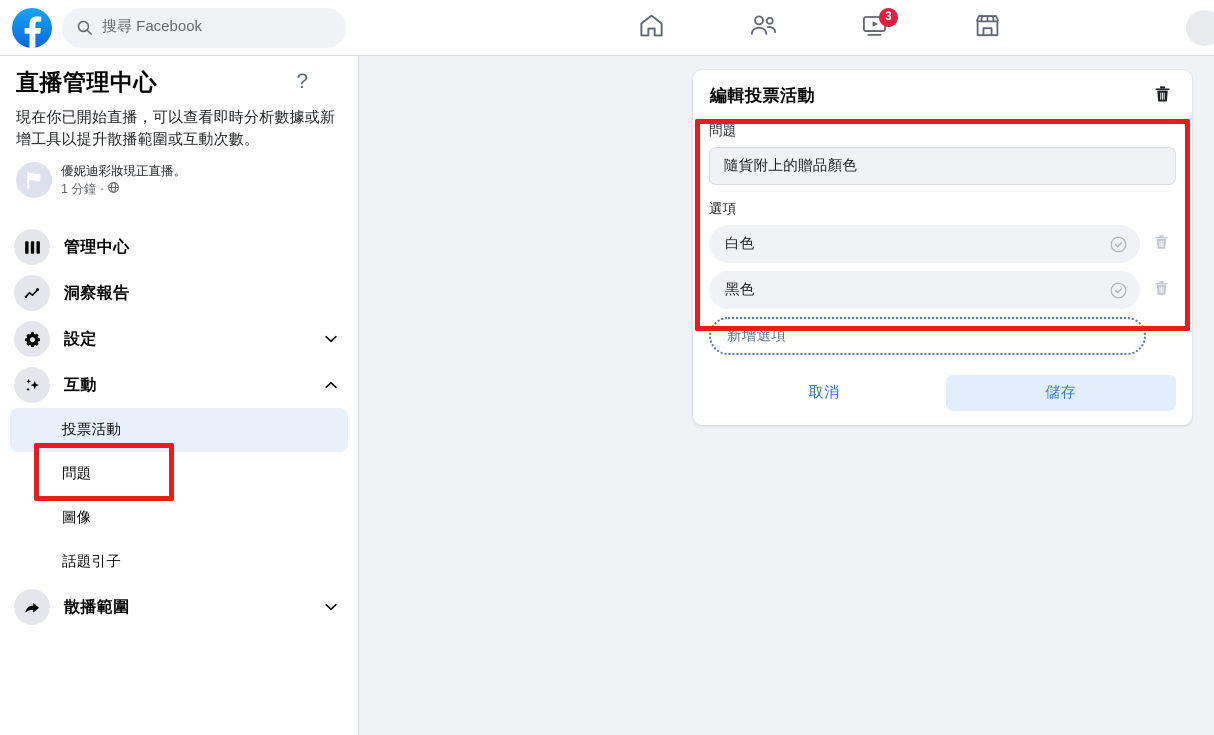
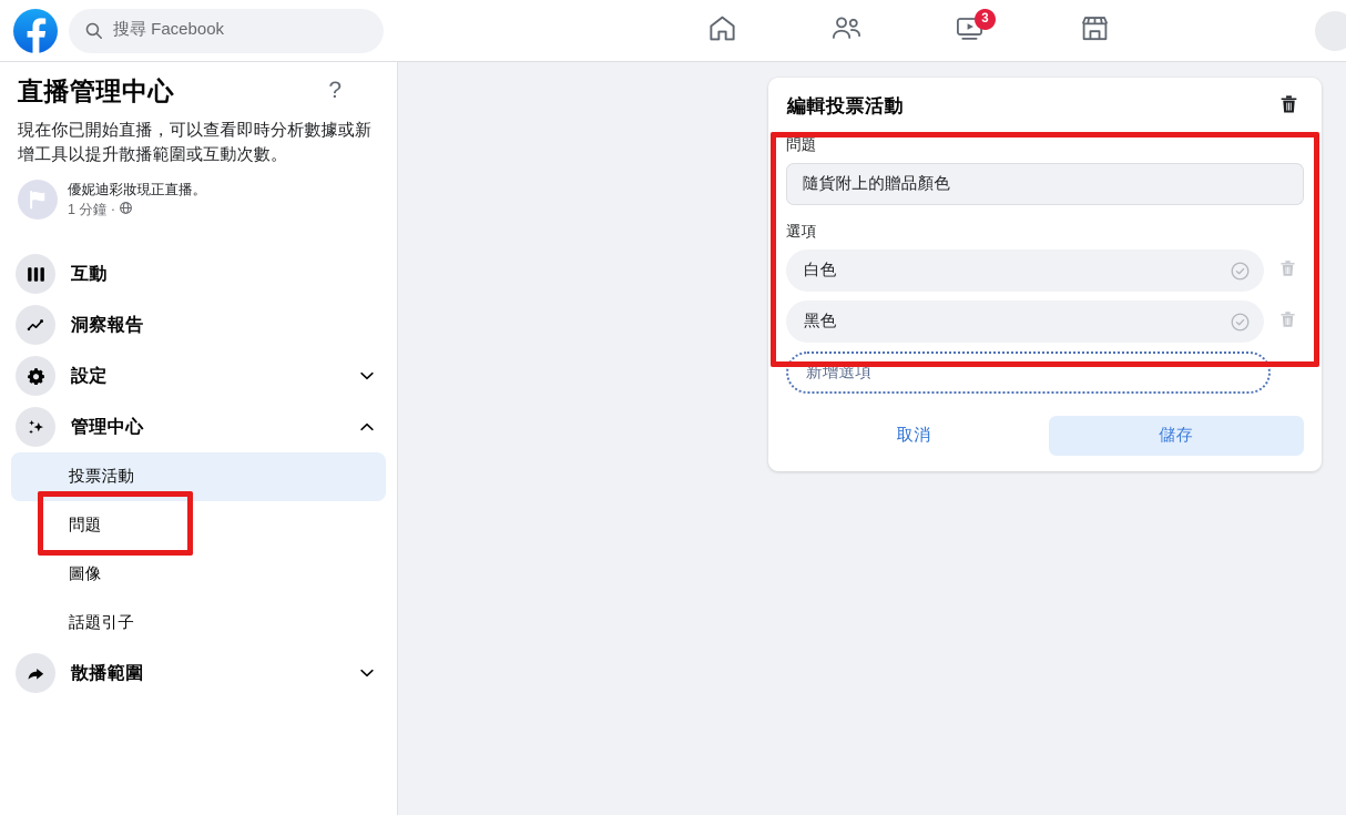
  搜尋 Facebook
  3
  直播管理中心
  ?
  現在你已開始直播，可以查看即時分析數據或新增工具以提升散播範圍或互動次數。
  優妮迪彩妝現正直播。
  1 分鐘 ·
- 管理中心
+ 互動
  洞察報告
  設定
- 互動
+ 管理中心
  投票活動
  問題
  圖像
  話題引子
  散播範圍
  編輯投票活動
  問題
  隨貨附上的贈品顏色
  選項
  白色
  黑色
  新增選項
  取消
  儲存
